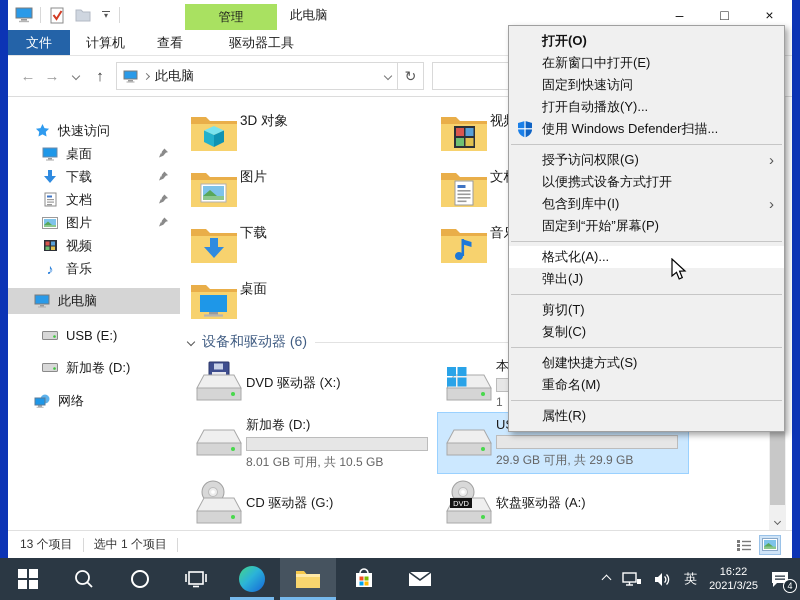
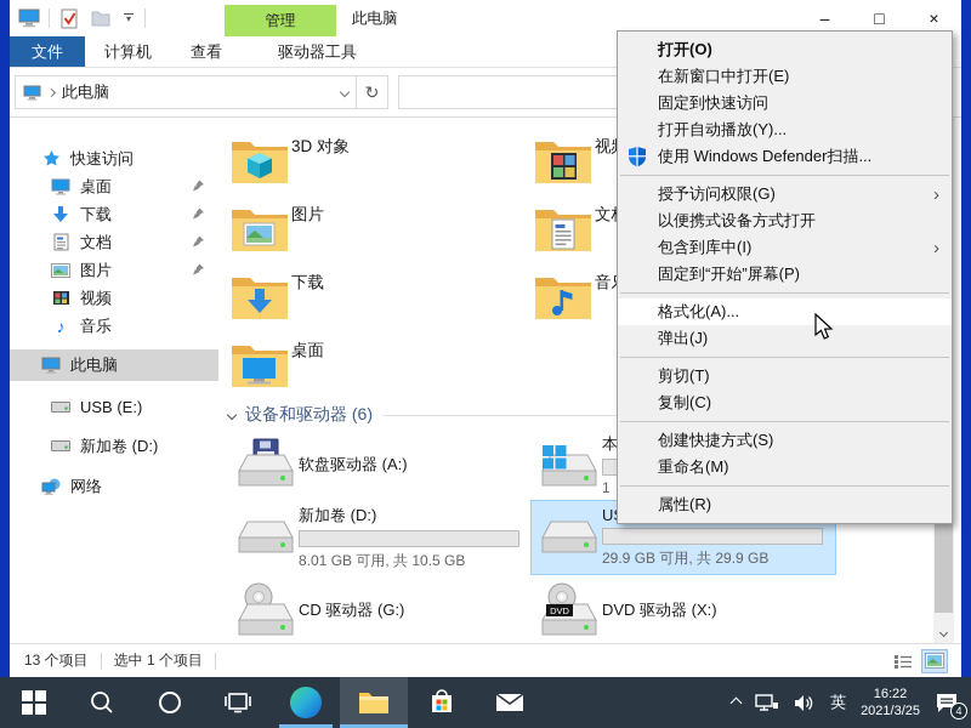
  ▾
  管理
  此电脑
  –
  □
  ×
  文件
  计算机
  查看
  驱动器工具
- ←
- →
- ↑
  此电脑
  ↻
  快速访问
  桌面
  下载
  文档
  图片
  视频
  ♪
  音乐
  此电脑
  USB (E:)
  新加卷 (D:)
  网络
  3D 对象
  图片
  下载
  桌面
  设备和驱动器 (6)
- DVD 驱动器 (X:)
+ 软盘驱动器 (A:)
  1
  新加卷 (D:)
  8.01 GB 可用, 共 10.5 GB
  29.9 GB 可用, 共 29.9 GB
  CD 驱动器 (G:)
  DVD
- 软盘驱动器 (A:)
+ DVD 驱动器 (X:)
  13 个项目
  选中 1 个项目
  打开(O)
  在新窗口中打开(E)
  固定到快速访问
  打开自动播放(Y)...
  使用 Windows Defender扫描...
  授予访问权限(G)
  ›
  以便携式设备方式打开
  包含到库中(I)
  ›
  固定到“开始”屏幕(P)
  格式化(A)...
  弹出(J)
  剪切(T)
  复制(C)
  创建快捷方式(S)
  重命名(M)
  属性(R)
  英
  16:22
  2021/3/25
  4
